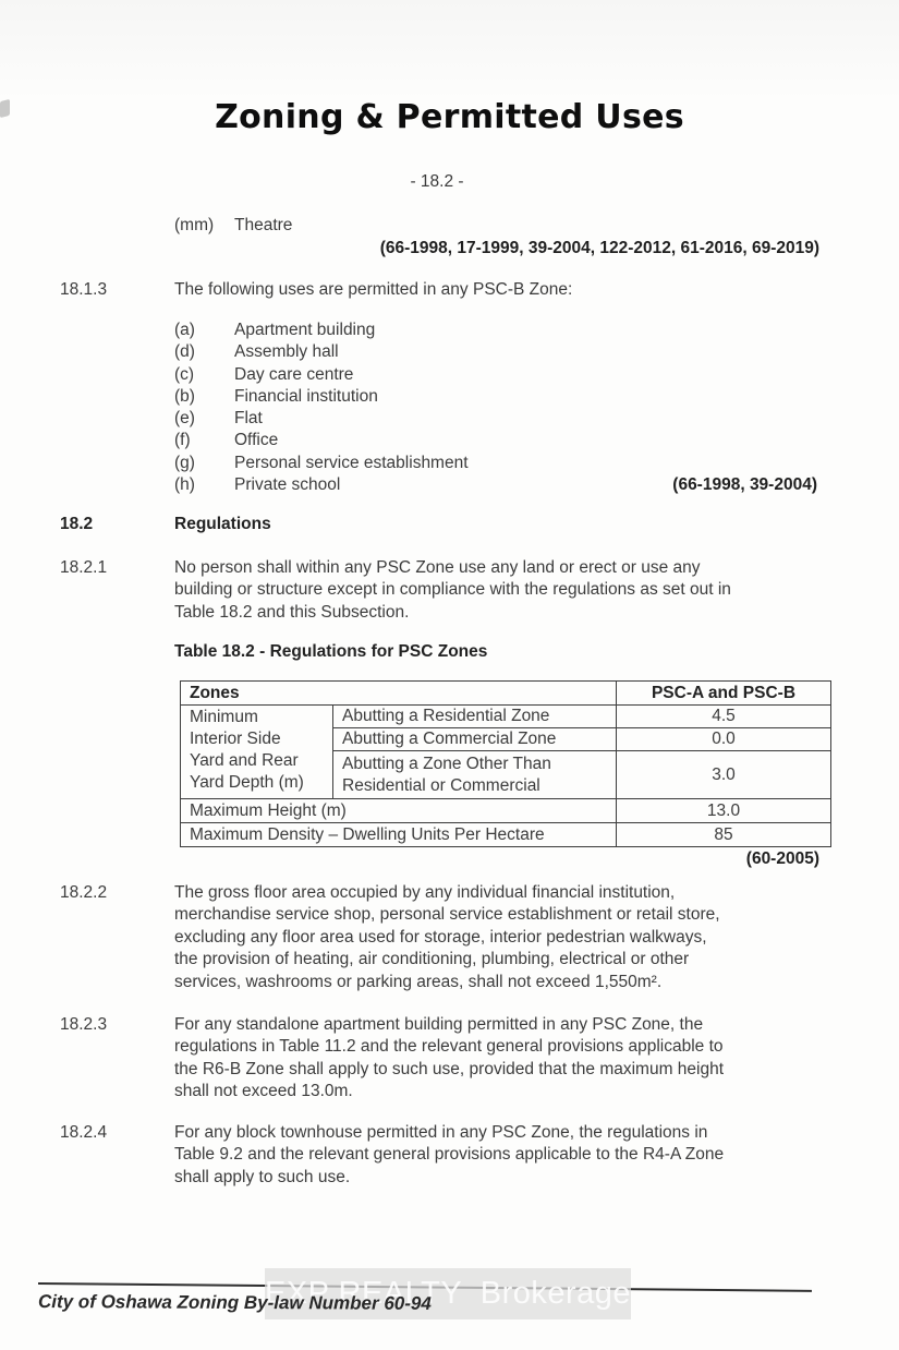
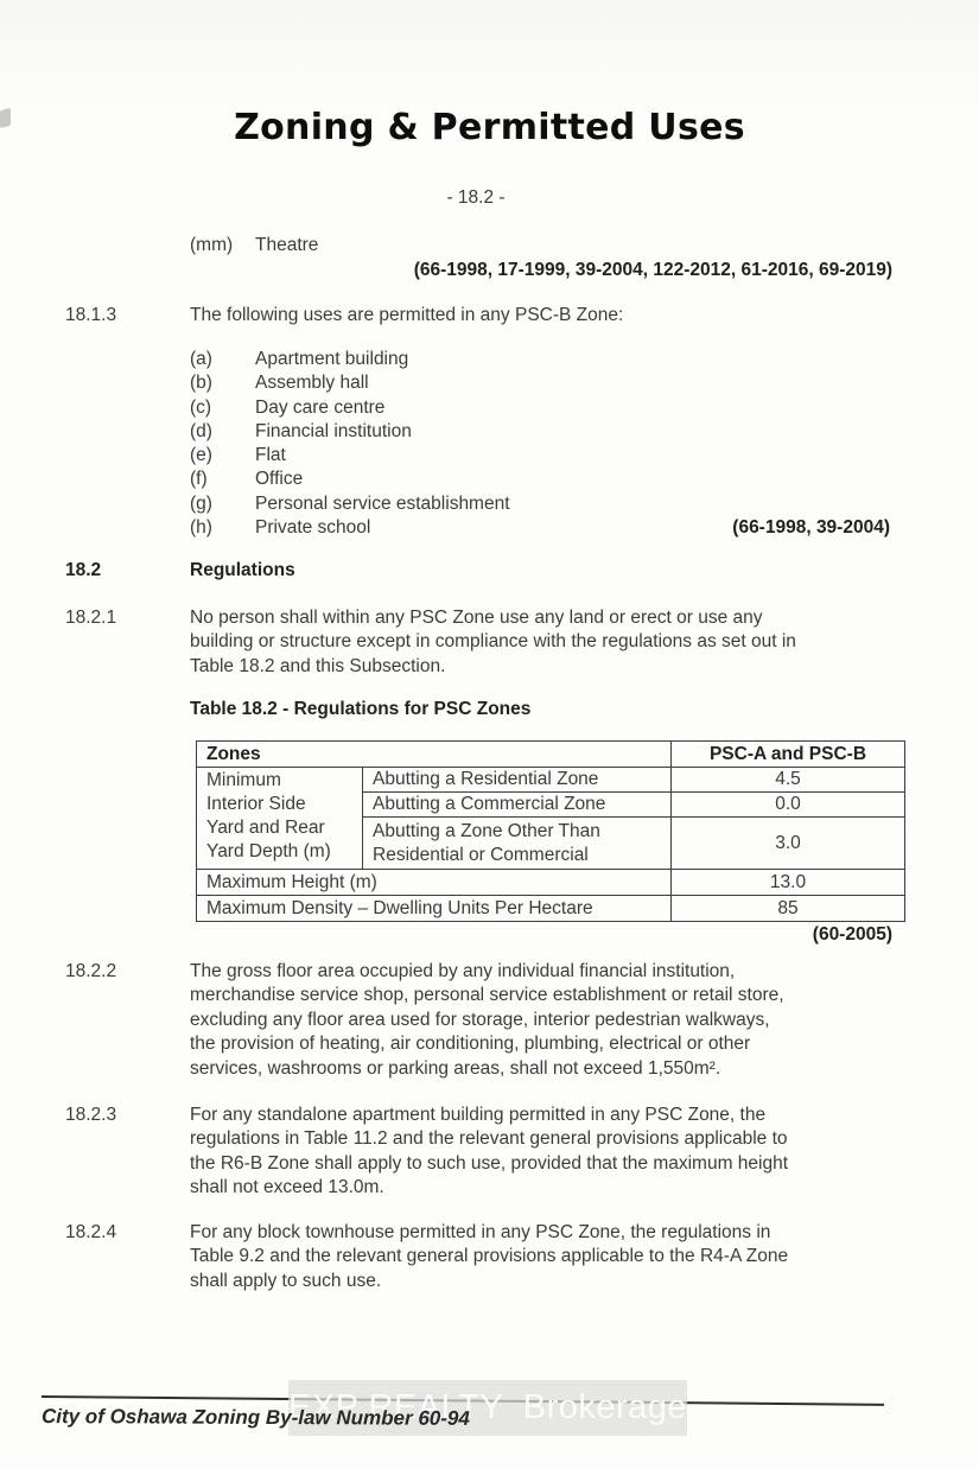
  Zoning & Permitted Uses
  - 18.2 -
  (mm)
  Theatre
  (66-1998, 17-1999, 39-2004, 122-2012, 61-2016, 69-2019)
  18.1.3
  The following uses are permitted in any PSC-B Zone:
  (a)
  Apartment building
- (d)
+ (b)
  Assembly hall
  (c)
  Day care centre
- (b)
+ (d)
  Financial institution
  (e)
  Flat
  (f)
  Office
  (g)
  Personal service establishment
  (h)
  Private school
  (66-1998, 39-2004)
  18.2
  Regulations
  18.2.1
  No person shall within any PSC Zone use any land or erect or use any
  building or structure except in compliance with the regulations as set out in
  Table 18.2 and this Subsection.
  Table 18.2 - Regulations for PSC Zones
  Zones	PSC-A and PSC-B
  Minimum Interior Side Yard and Rear Yard Depth (m)	Abutting a Residential Zone	4.5
  Abutting a Commercial Zone	0.0
  Abutting a Zone Other Than Residential or Commercial	3.0
  Maximum Height (m)	13.0
  Maximum Density – Dwelling Units Per Hectare	85
  (60-2005)
  18.2.2
  The gross floor area occupied by any individual financial institution,
  merchandise service shop, personal service establishment or retail store,
  excluding any floor area used for storage, interior pedestrian walkways,
  the provision of heating, air conditioning, plumbing, electrical or other
  services, washrooms or parking areas, shall not exceed 1,550m².
  18.2.3
  For any standalone apartment building permitted in any PSC Zone, the
  regulations in Table 11.2 and the relevant general provisions applicable to
  the R6-B Zone shall apply to such use, provided that the maximum height
  shall not exceed 13.0m.
  18.2.4
  For any block townhouse permitted in any PSC Zone, the regulations in
  Table 9.2 and the relevant general provisions applicable to the R4-A Zone
  shall apply to such use.
  EXP REALTY Brokerage
  City of Oshawa Zoning By-law Number 60-94
